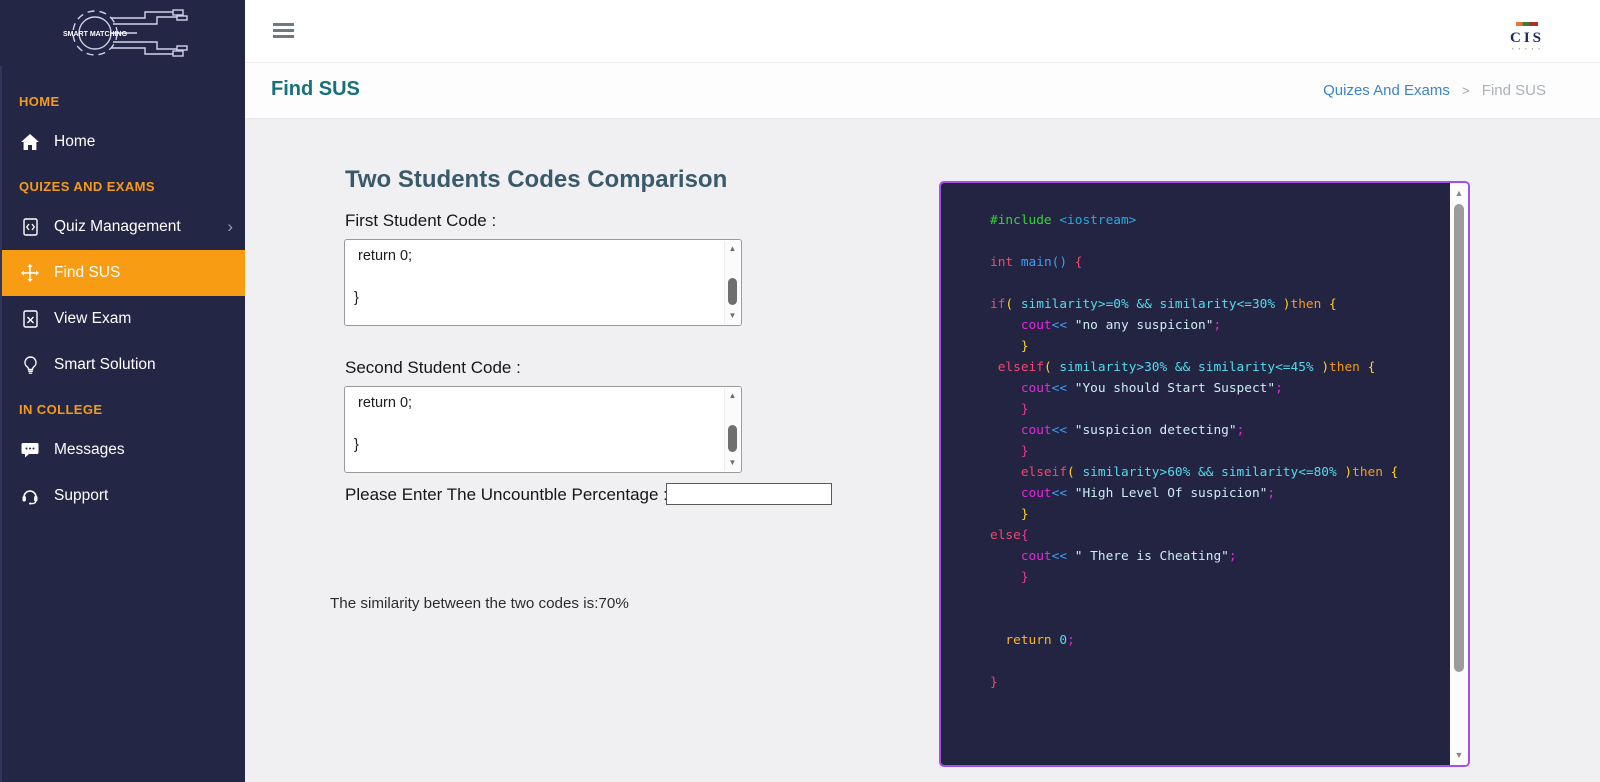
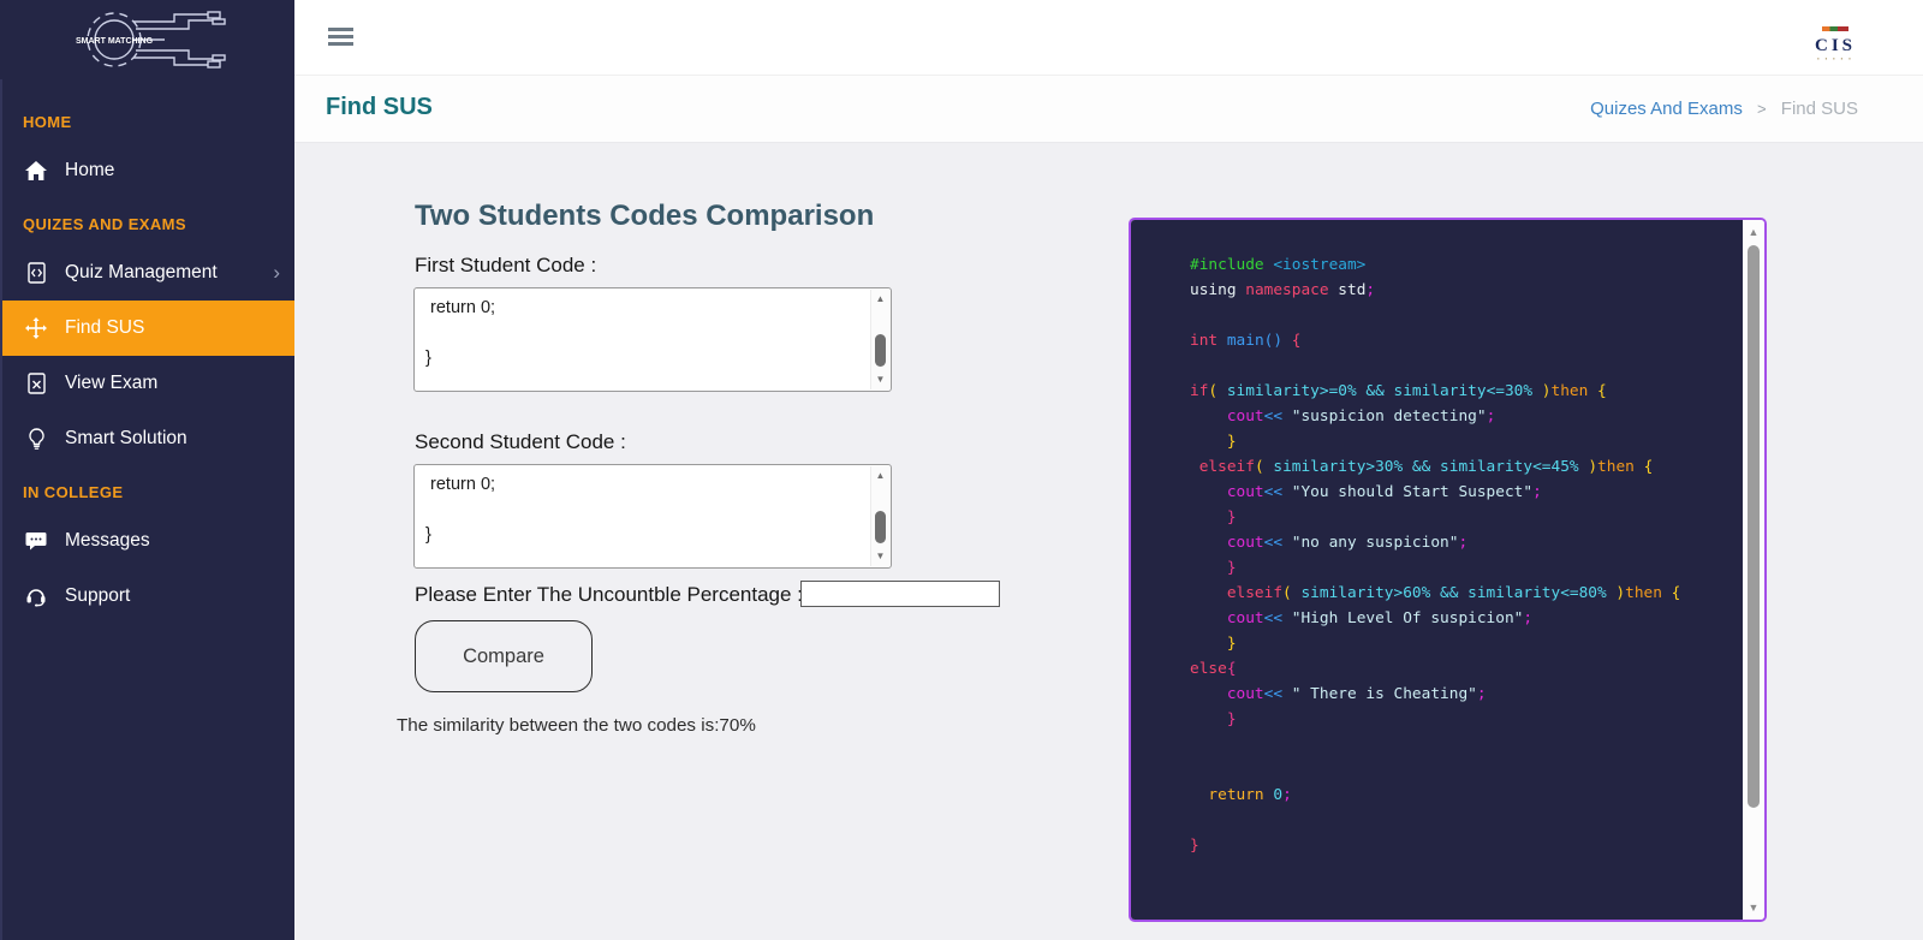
  HOME
  Home
  QUIZES AND EXAMS
  Quiz Management
  ›
  Find SUS
  View Exam
  Smart Solution
  IN COLLEGE
  Messages
  Support
  CIS
  Find SUS
  Quizes And Exams > Find SUS
  Two Students Codes Comparison
  First Student Code :
  return 0;
  }
  ▲
  ▼
  Second Student Code :
  return 0;
  }
  ▲
  ▼
  Please Enter The Uncountble Percentage
+ Compare
  The similarity between the two codes is:70%
  #include <iostream>
+ using namespace std;
  int main() {
  if( similarity>=0% && similarity<=30% )then {
- cout<< "no any suspicion";
+ cout<< "suspicion detecting";
  }
  elseif( similarity>30% && similarity<=45% )then {
  cout<< "You should Start Suspect";
  }
- cout<< "suspicion detecting";
+ cout<< "no any suspicion";
  }
  elseif( similarity>60% && similarity<=80% )then {
  cout<< "High Level Of suspicion";
  }
  else{
  cout<< " There is Cheating";
  }
  return 0;
  }
  ▲
  ▼
